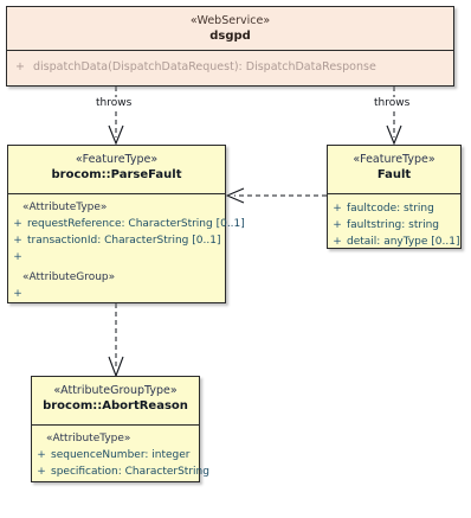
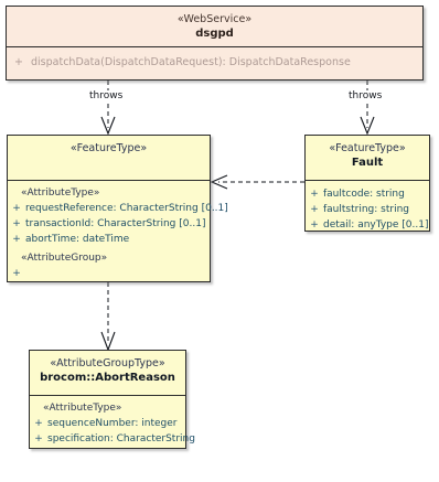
  throws
  throws
  «WebService»
  dsgpd
  +
  dispatchData(DispatchDataRequest): DispatchDataResponse
  «FeatureType»
- brocom::ParseFault
  «AttributeType»
  +
  requestReference: CharacterString [0..1]
  +
  transactionId: CharacterString [0..1]
  +
+ abortTime: dateTime
  «AttributeGroup»
  +
  «FeatureType»
  Fault
  +
  faultcode: string
  +
  faultstring: string
  +
  detail: anyType [0..1]
  «AttributeGroupType»
  brocom::AbortReason
  «AttributeType»
  +
  sequenceNumber: integer
  +
  specification: CharacterString
